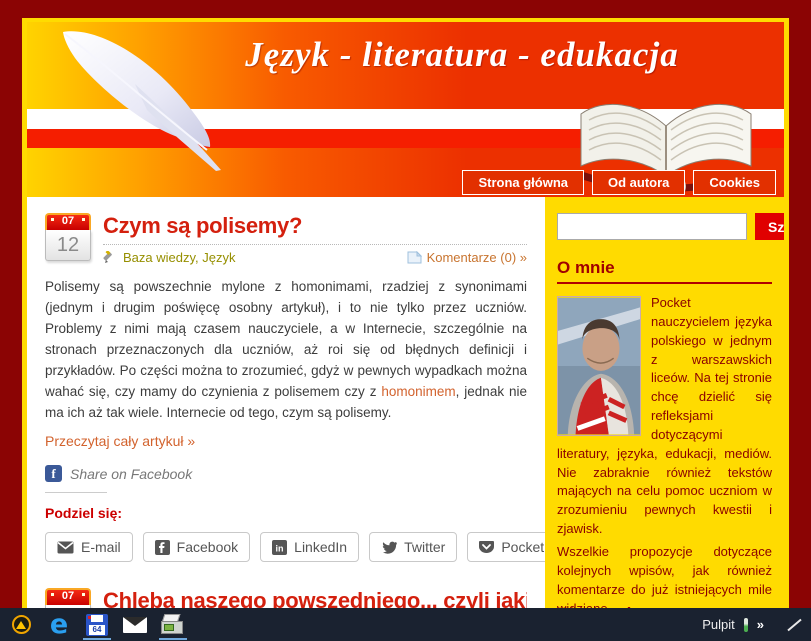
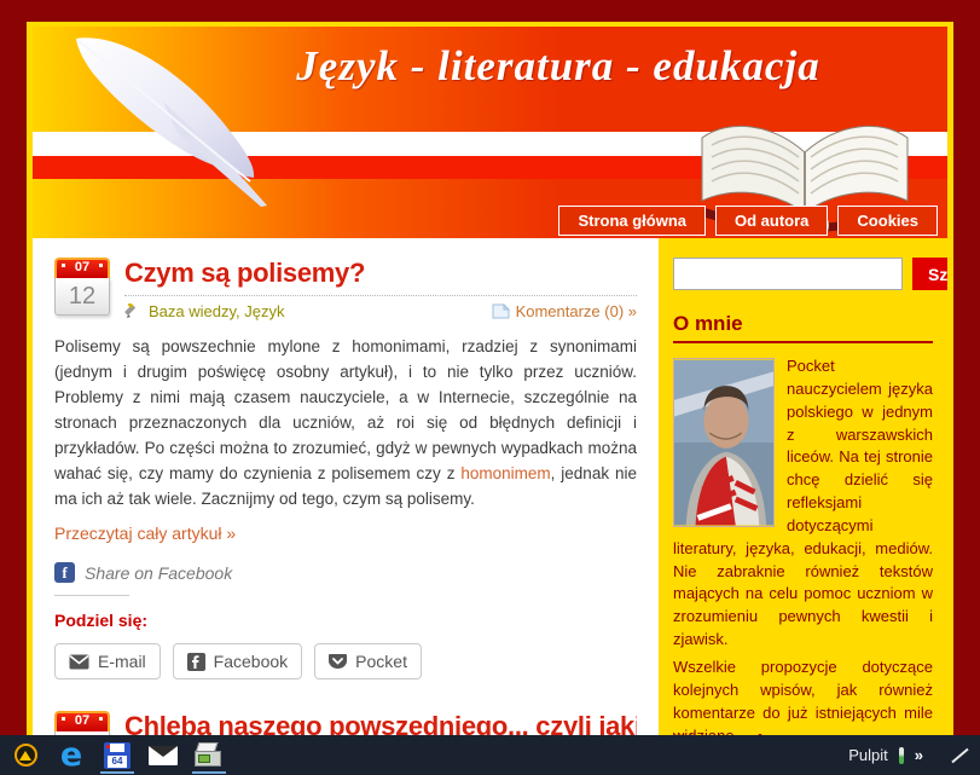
  Język - literatura - edukacja
  Strona główna
  Od autora
  Cookies
  07
  12
  Czym są polisemy?
  Baza wiedzy, Język
  Komentarze (0) »
- Polisemy są powszechnie mylone z homonimami, rzadziej z synonimami (jednym i drugim poświęcę osobny artykuł), i to nie tylko przez uczniów. Problemy z nimi mają czasem nauczyciele, a w Internecie, szczególnie na stronach przeznaczonych dla uczniów, aż roi się od błędnych definicji i przykładów. Po części można to zrozumieć, gdyż w pewnych wypadkach można wahać się, czy mamy do czynienia z polisemem czy z homonimem, jednak nie ma ich aż tak wiele. Internecie od tego, czym są polisemy.
+ Polisemy są powszechnie mylone z homonimami, rzadziej z synonimami (jednym i drugim poświęcę osobny artykuł), i to nie tylko przez uczniów. Problemy z nimi mają czasem nauczyciele, a w Internecie, szczególnie na stronach przeznaczonych dla uczniów, aż roi się od błędnych definicji i przykładów. Po części można to zrozumieć, gdyż w pewnych wypadkach można wahać się, czy mamy do czynienia z polisemem czy z homonimem, jednak nie ma ich aż tak wiele. Zacznijmy od tego, czym są polisemy.
  Przeczytaj cały artykuł »
  f
  Share on Facebook
  Podziel się:
  E-mail
  Facebook
- in
- LinkedIn
- Twitter
  Pocket
  07
  Chleba naszego powszedniego... czyli jak
  O mnie
  Pocket nauczycielem języka polskiego w jednym z warszawskich liceów. Na tej stronie chcę dzielić się refleksjami dotyczącymi literatury, języka, edukacji, mediów. Nie zabraknie również tekstów mających na celu pomoc uczniom w zrozumieniu pewnych kwestii i zjawisk.
  Wszelkie propozycje dotyczące kolejnych wpisów, jak również komentarze do już istniejących mile
  e
  64
  Pulpit
  »
